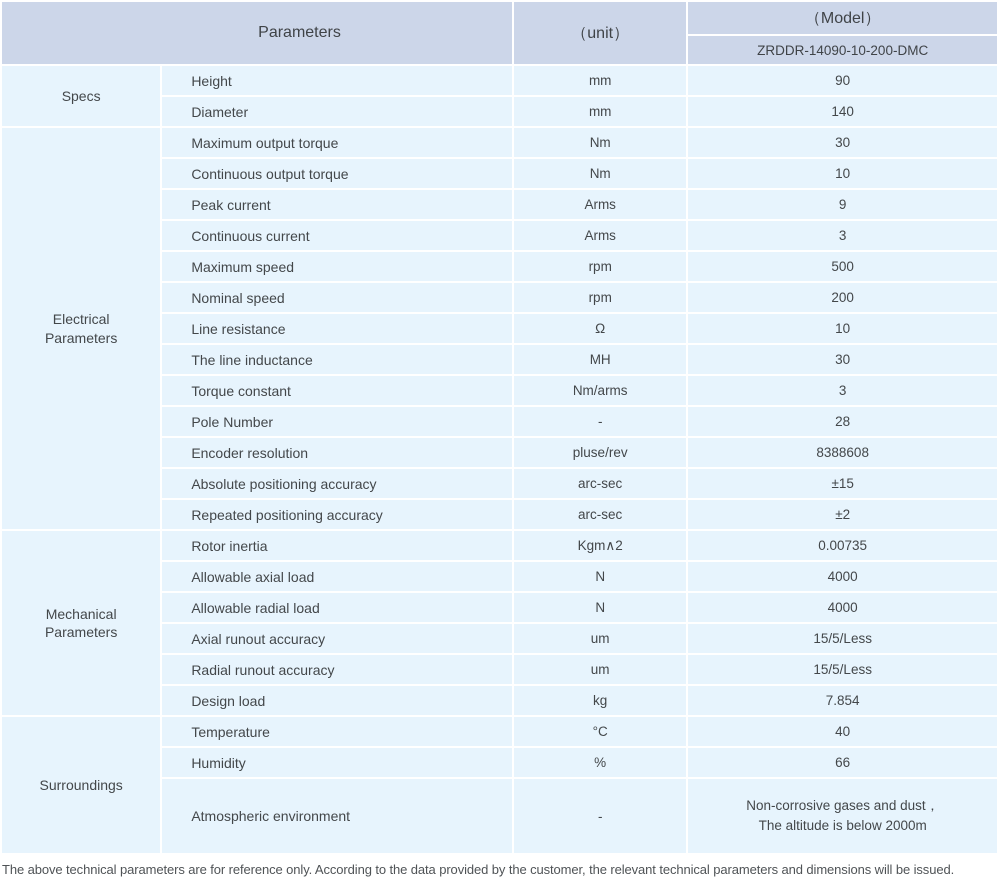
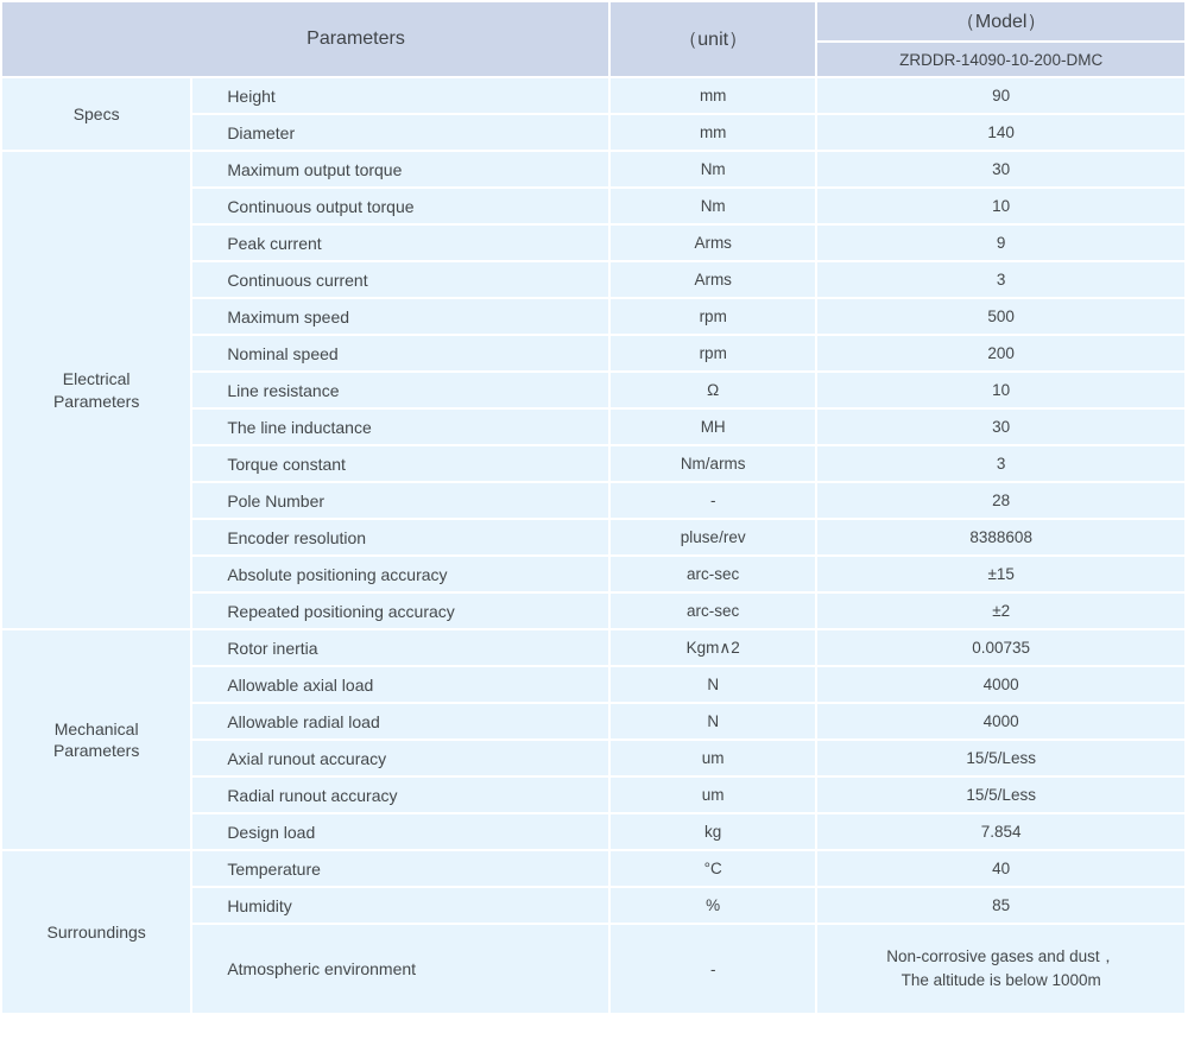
  Parameters	（unit）	（Model）
  ZRDDR-14090-10-200-DMC
  Specs	Height	mm	90
  Diameter	mm	140
  Electrical Parameters	Maximum output torque	Nm	30
  Continuous output torque	Nm	10
  Peak current	Arms	9
  Continuous current	Arms	3
  Maximum speed	rpm	500
  Nominal speed	rpm	200
  Line resistance	Ω	10
  The line inductance	MH	30
  Torque constant	Nm/arms	3
  Pole Number	-	28
  Encoder resolution	pluse/rev	8388608
  Absolute positioning accuracy	arc-sec	±15
  Repeated positioning accuracy	arc-sec	±2
  Mechanical Parameters	Rotor inertia	Kgm∧2	0.00735
  Allowable axial load	N	4000
  Allowable radial load	N	4000
  Axial runout accuracy	um	15/5/Less
  Radial runout accuracy	um	15/5/Less
  Design load	kg	7.854
  Surroundings	Temperature	°C	40
- Humidity	%	66
+ Humidity	%	85
- Atmospheric environment	-	Non-corrosive gases and dust， The altitude is below 2000m
+ Atmospheric environment	-	Non-corrosive gases and dust， The altitude is below 1000m
- The above technical parameters are for reference only. According to the data provided by the customer, the relevant technical parameters and dimensions will be issued.
